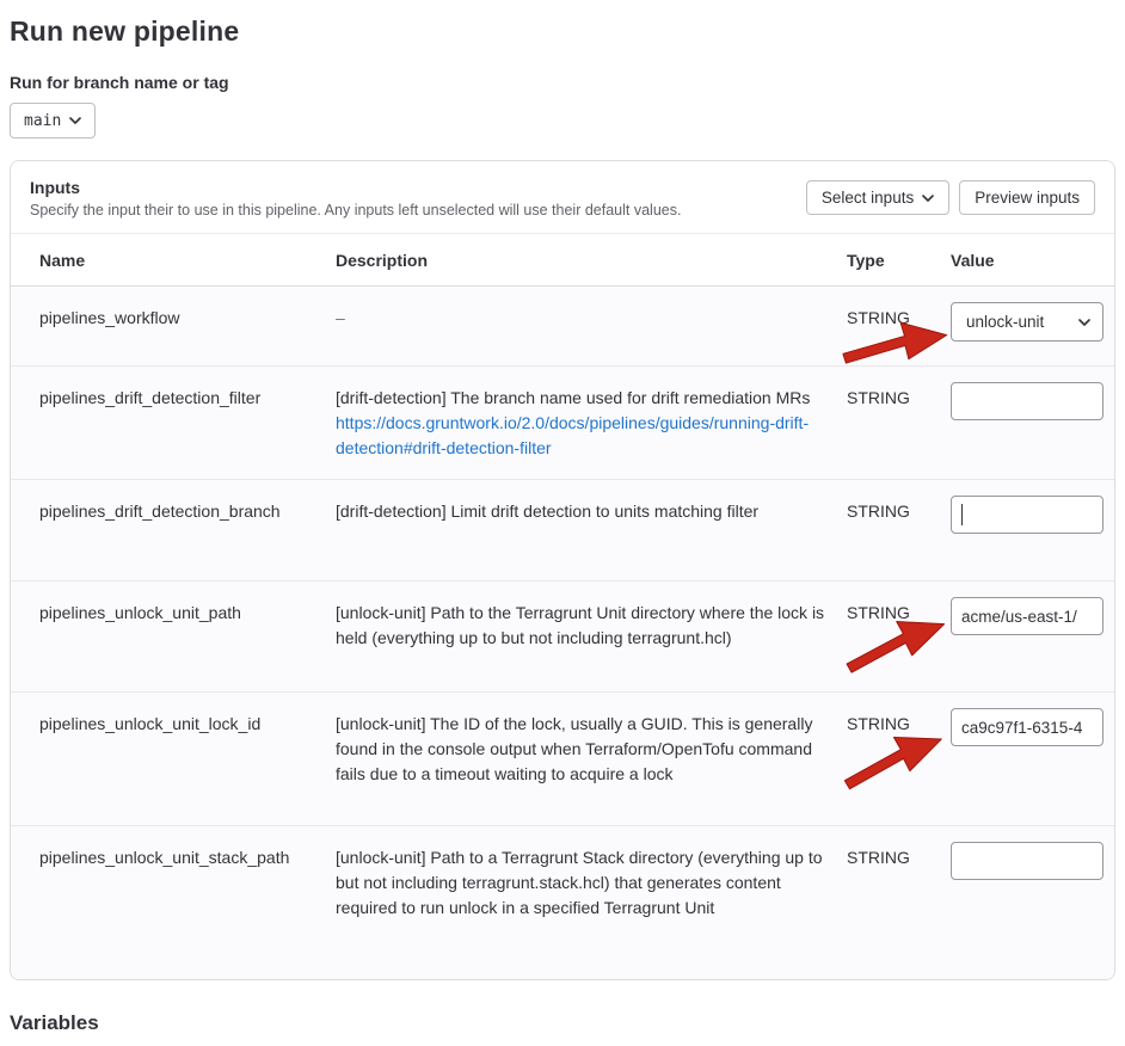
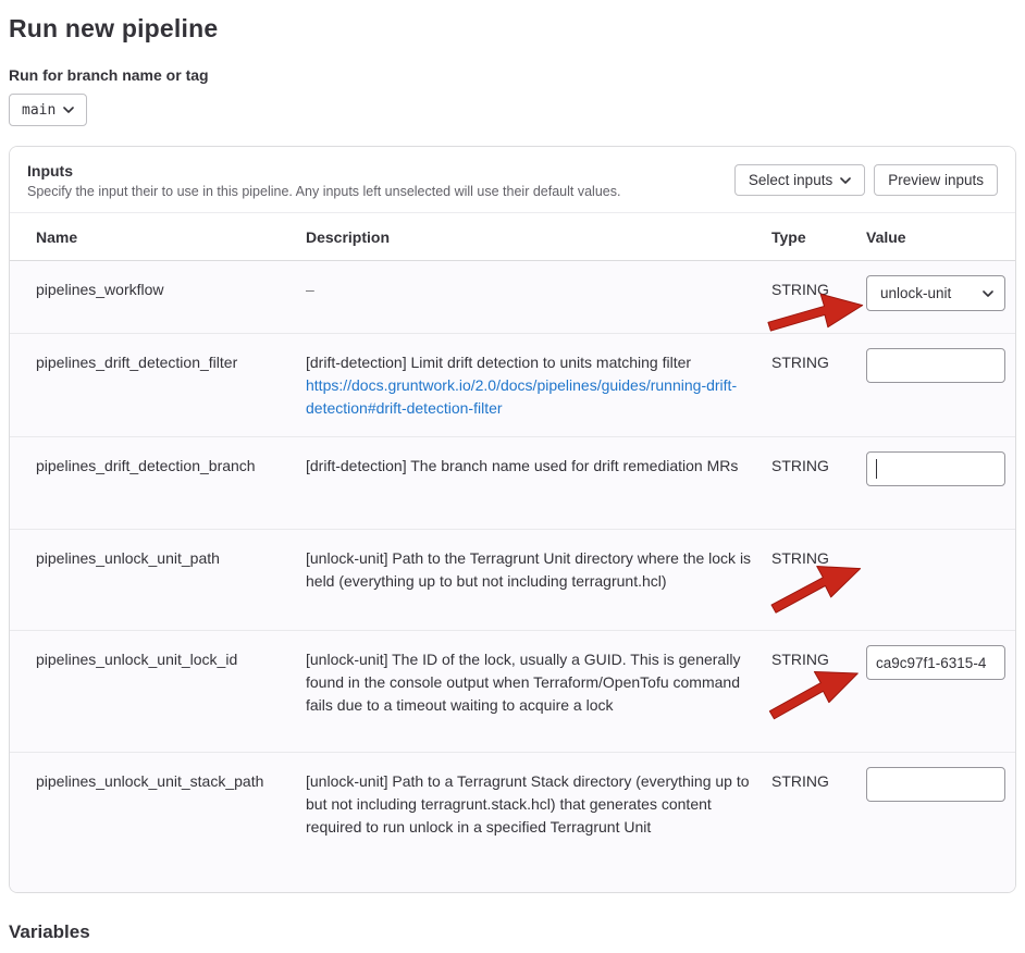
  Run new pipeline
  Run for branch name or tag
  main
  Inputs
  Specify the input their to use in this pipeline. Any inputs left unselected will use their default values.
  Select inputs
  Preview inputs
  Name
  Description
  Type
  Value
  pipelines_workflow
  –
  STRING
  unlock-unit
  pipelines_drift_detection_filter
- [drift-detection] The branch name used for drift remediation MRs https://docs.gruntwork.io/2.0/docs/pipelines/guides/running-drift-detection#drift-detection-filter
+ [drift-detection] Limit drift detection to units matching filter https://docs.gruntwork.io/2.0/docs/pipelines/guides/running-drift-detection#drift-detection-filter
  STRING
  pipelines_drift_detection_branch
- [drift-detection] Limit drift detection to units matching filter
+ [drift-detection] The branch name used for drift remediation MRs
  STRING
  pipelines_unlock_unit_path
  [unlock-unit] Path to the Terragrunt Unit directory where the lock is held (everything up to but not including terragrunt.hcl)
  STRING
- acme/us-east-1/
  pipelines_unlock_unit_lock_id
  [unlock-unit] The ID of the lock, usually a GUID. This is generally found in the console output when Terraform/OpenTofu command fails due to a timeout waiting to acquire a lock
  STRING
  ca9c97f1-6315-4
  pipelines_unlock_unit_stack_path
  [unlock-unit] Path to a Terragrunt Stack directory (everything up to but not including terragrunt.stack.hcl) that generates content required to run unlock in a specified Terragrunt Unit
  STRING
  Variables
